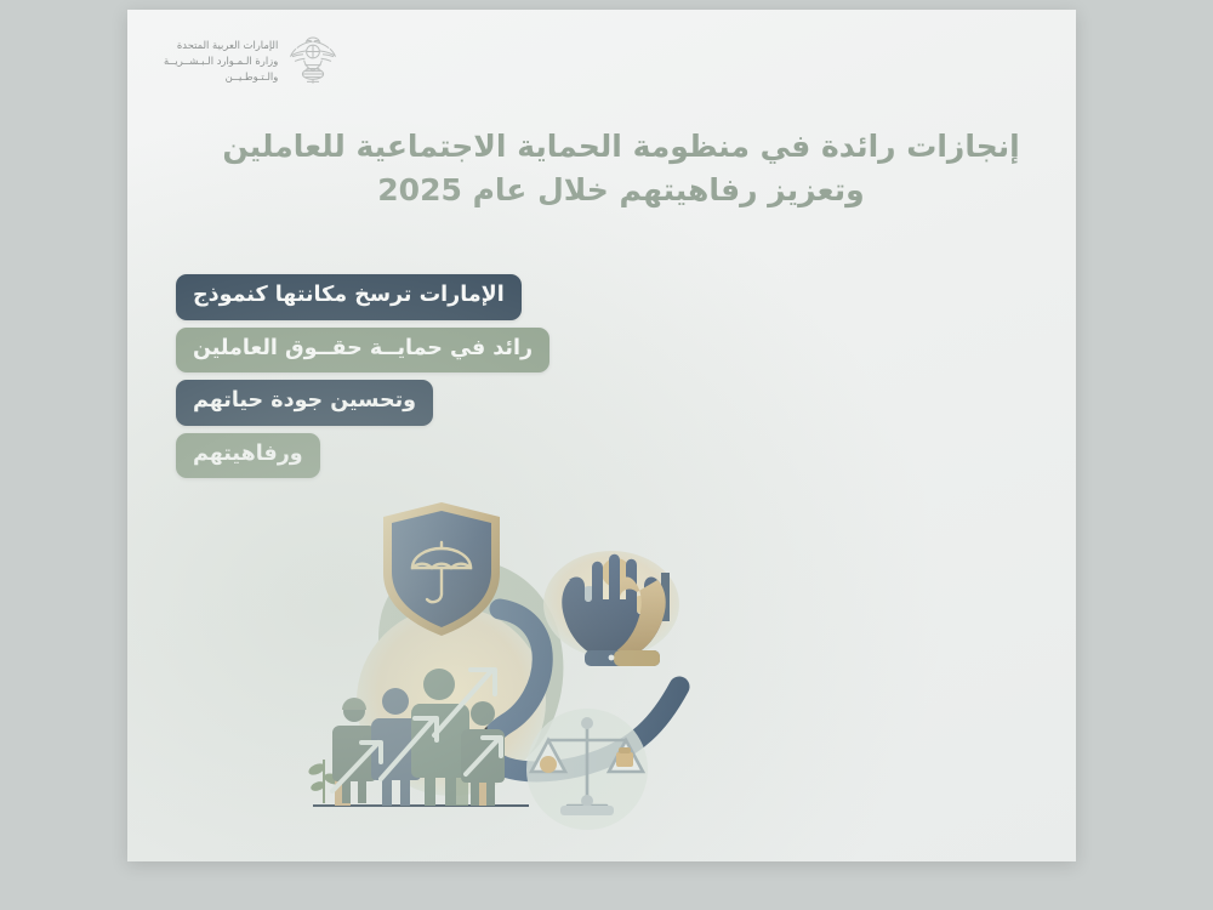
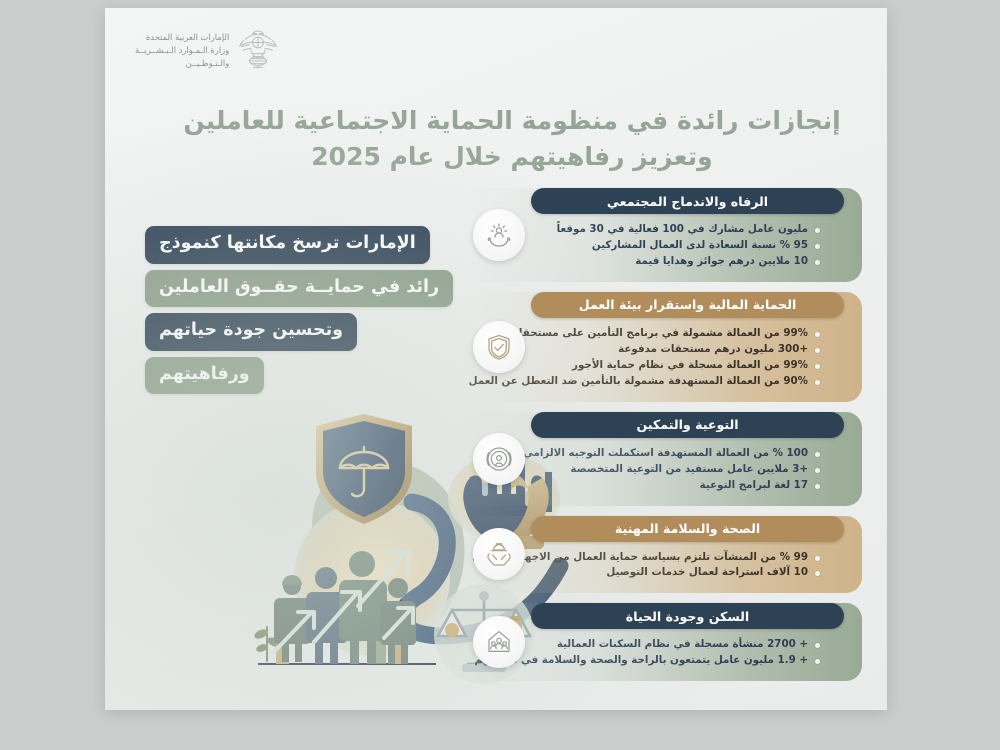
+ الرفاه والاندماج المجتمعي
+ الحماية المالية واستقرار بيئة العمل
+ التوعية والتمكين
+ الصحة والسلامة المهنية
+ السكن وجودة الحياة
